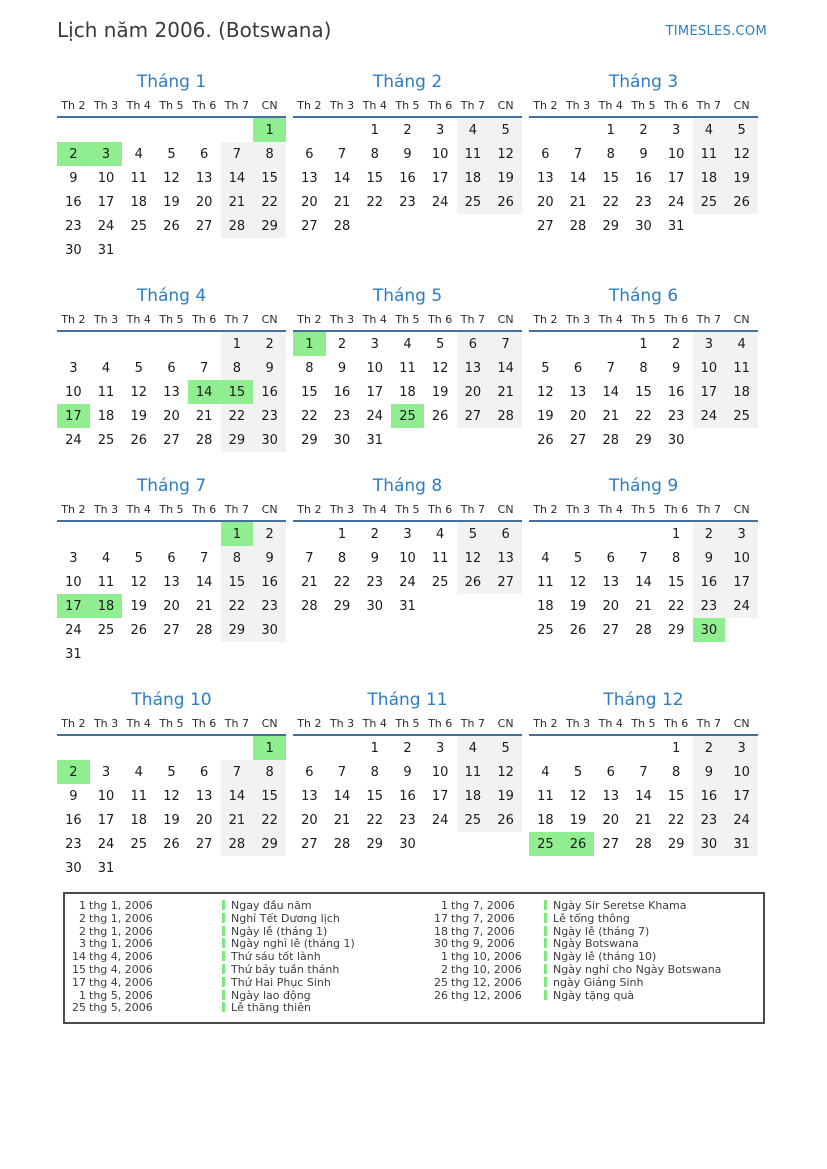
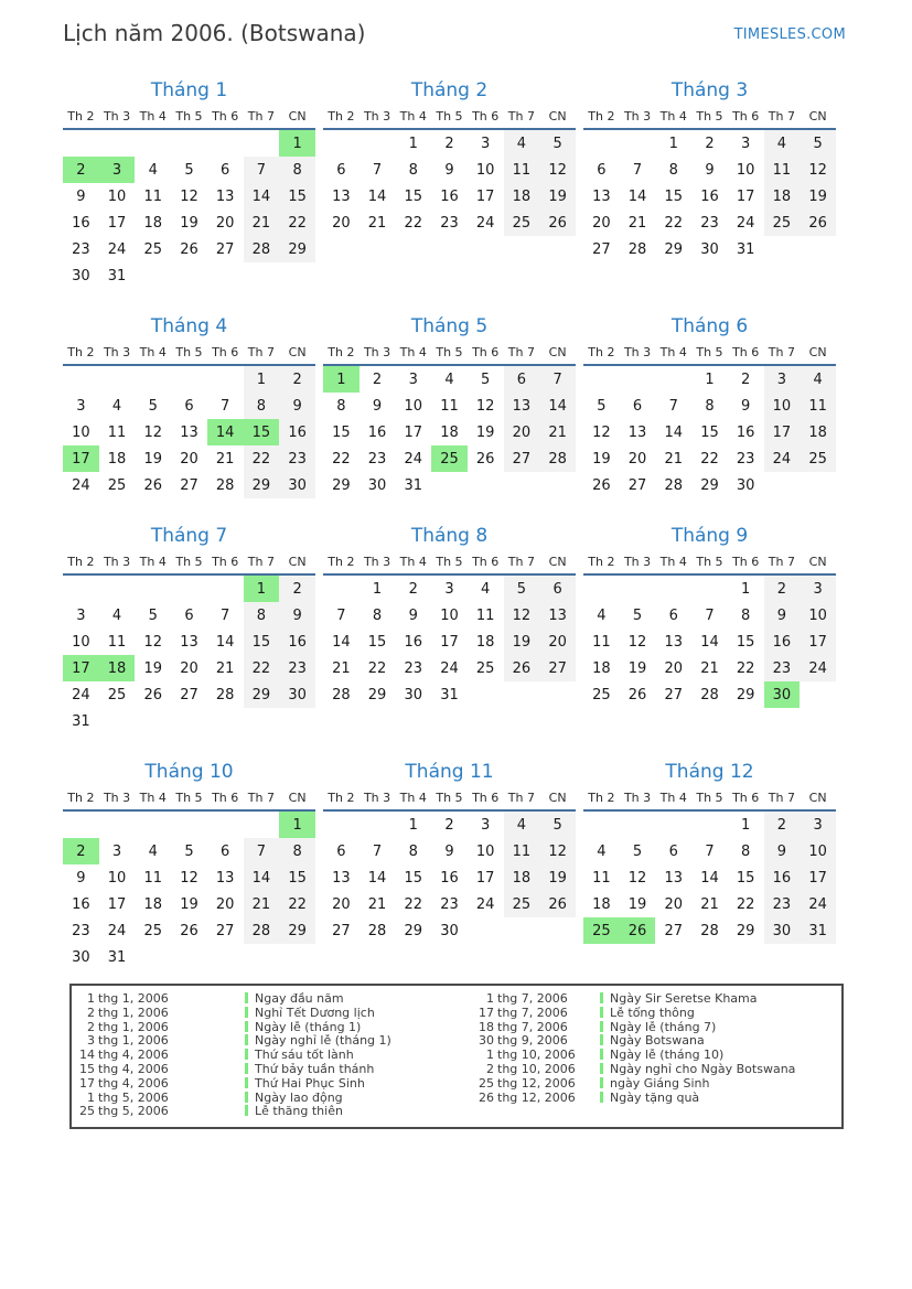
  Lịch năm 2006. (Botswana)
  TIMESLES.COM
  Tháng 1
  Th 2	Th 3	Th 4	Th 5	Th 6	Th 7	CN
  						1
  2	3	4	5	6	7	8
  9	10	11	12	13	14	15
  16	17	18	19	20	21	22
  23	24	25	26	27	28	29
  30	31
  Tháng 2
  Th 2	Th 3	Th 4	Th 5	Th 6	Th 7	CN
  		1	2	3	4	5
  6	7	8	9	10	11	12
  13	14	15	16	17	18	19
  20	21	22	23	24	25	26
- 27	28
  Tháng 3
  Th 2	Th 3	Th 4	Th 5	Th 6	Th 7	CN
  		1	2	3	4	5
  6	7	8	9	10	11	12
  13	14	15	16	17	18	19
  20	21	22	23	24	25	26
  27	28	29	30	31
  Tháng 4
  Th 2	Th 3	Th 4	Th 5	Th 6	Th 7	CN
  					1	2
  3	4	5	6	7	8	9
  10	11	12	13	14	15	16
  17	18	19	20	21	22	23
  24	25	26	27	28	29	30
  Tháng 5
  Th 2	Th 3	Th 4	Th 5	Th 6	Th 7	CN
  1	2	3	4	5	6	7
  8	9	10	11	12	13	14
  15	16	17	18	19	20	21
  22	23	24	25	26	27	28
  29	30	31
  Tháng 6
  Th 2	Th 3	Th 4	Th 5	Th 6	Th 7	CN
  			1	2	3	4
  5	6	7	8	9	10	11
  12	13	14	15	16	17	18
  19	20	21	22	23	24	25
  26	27	28	29	30
  Tháng 7
  Th 2	Th 3	Th 4	Th 5	Th 6	Th 7	CN
  					1	2
  3	4	5	6	7	8	9
  10	11	12	13	14	15	16
  17	18	19	20	21	22	23
  24	25	26	27	28	29	30
  31
  Tháng 8
  Th 2	Th 3	Th 4	Th 5	Th 6	Th 7	CN
  	1	2	3	4	5	6
  7	8	9	10	11	12	13
+ 14	15	16	17	18	19	20
  21	22	23	24	25	26	27
  28	29	30	31
  Tháng 9
  Th 2	Th 3	Th 4	Th 5	Th 6	Th 7	CN
  				1	2	3
  4	5	6	7	8	9	10
  11	12	13	14	15	16	17
  18	19	20	21	22	23	24
  25	26	27	28	29	30
  Tháng 10
  Th 2	Th 3	Th 4	Th 5	Th 6	Th 7	CN
  						1
  2	3	4	5	6	7	8
  9	10	11	12	13	14	15
  16	17	18	19	20	21	22
  23	24	25	26	27	28	29
  30	31
  Tháng 11
  Th 2	Th 3	Th 4	Th 5	Th 6	Th 7	CN
  		1	2	3	4	5
  6	7	8	9	10	11	12
  13	14	15	16	17	18	19
  20	21	22	23	24	25	26
  27	28	29	30
  Tháng 12
  Th 2	Th 3	Th 4	Th 5	Th 6	Th 7	CN
  				1	2	3
  4	5	6	7	8	9	10
  11	12	13	14	15	16	17
  18	19	20	21	22	23	24
  25	26	27	28	29	30	31
  1 thg 1, 2006
  Ngay đầu năm
  1 thg 7, 2006
  Ngày Sir Seretse Khama
  2 thg 1, 2006
  Nghỉ Tết Dương lịch
  17 thg 7, 2006
  Lễ tổng thông
  2 thg 1, 2006
  Ngày lễ (tháng 1)
  18 thg 7, 2006
  Ngày lễ (tháng 7)
  3 thg 1, 2006
  Ngày nghỉ lễ (tháng 1)
  30 thg 9, 2006
  Ngày Botswana
  14 thg 4, 2006
  Thứ sáu tốt lành
  1 thg 10, 2006
  Ngày lễ (tháng 10)
  15 thg 4, 2006
  Thứ bảy tuần thánh
  2 thg 10, 2006
  Ngày nghỉ cho Ngày Botswana
  17 thg 4, 2006
  Thứ Hai Phục Sinh
  25 thg 12, 2006
  ngày Giáng Sinh
  1 thg 5, 2006
  Ngày lao động
  26 thg 12, 2006
  Ngày tặng quà
  25 thg 5, 2006
  Lễ thăng thiên
